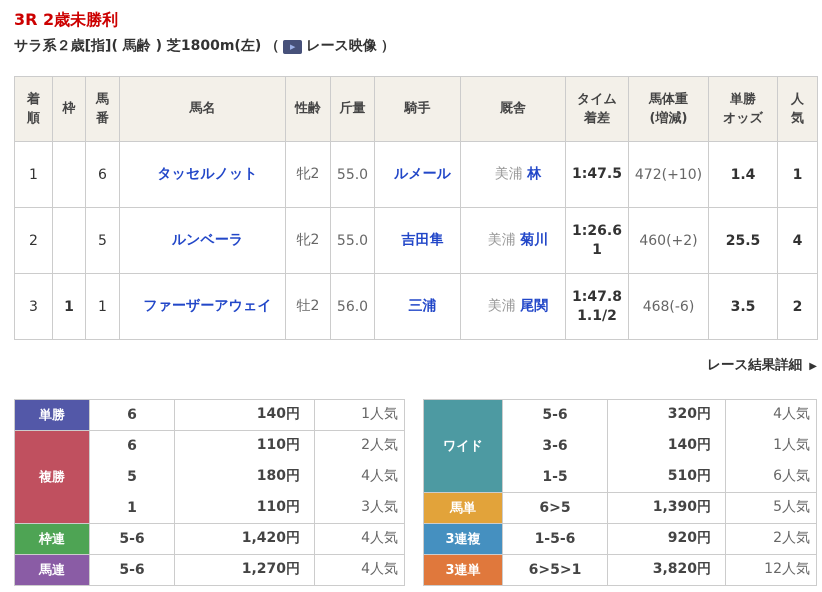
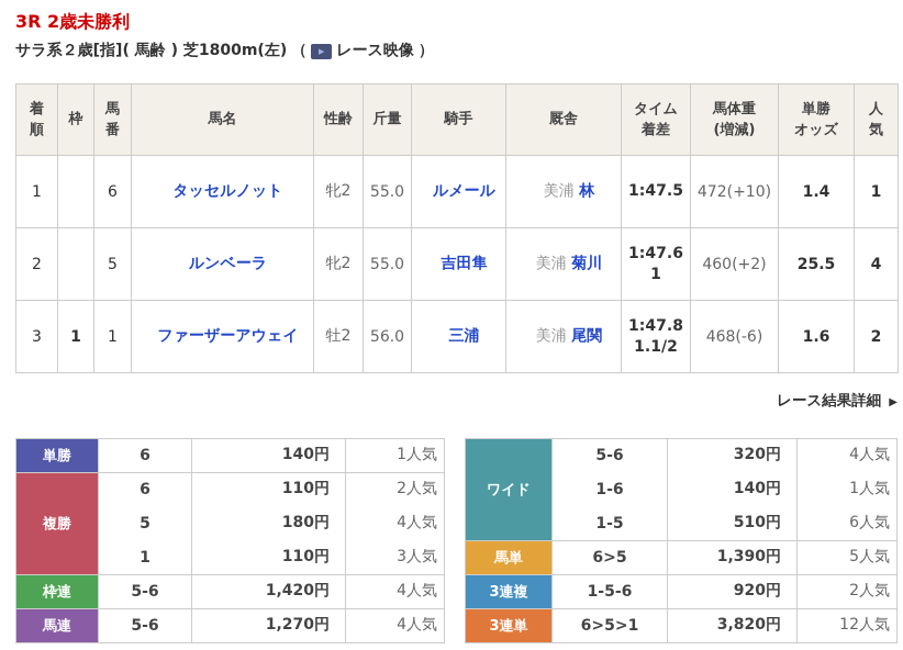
  3R 2歳未勝利
  サラ系２歳[指]( 馬齢 ) 芝1800m(左)
  （
  ▶
  レース映像
  ）
  着 順	枠	馬 番	馬名	性齢	斤量	騎手	厩舎	タイム 着差	馬体重 (増減)	単勝 オッズ	人 気
  1		6	タッセルノット	牝2	55.0	ルメール	美浦 林	1:47.5	472(+10)	1.4	1
- 2		5	ルンベーラ	牝2	55.0	吉田隼	美浦 菊川	1:26.6 1	460(+2)	25.5	4
+ 2		5	ルンベーラ	牝2	55.0	吉田隼	美浦 菊川	1:47.6 1	460(+2)	25.5	4
- 3	1	1	ファーザーアウェイ	牡2	56.0	三浦	美浦 尾関	1:47.8 1.1/2	468(-6)	3.5	2
+ 3	1	1	ファーザーアウェイ	牡2	56.0	三浦	美浦 尾関	1:47.8 1.1/2	468(-6)	1.6	2
  レース結果詳細 ▶
  単勝	6	140円	1人気
  複勝	6	110円	2人気
  5	180円	4人気
  1	110円	3人気
  枠連	5-6	1,420円	4人気
  馬連	5-6	1,270円	4人気
  ワイド	5-6	320円	4人気
- 3-6	140円	1人気
+ 1-6	140円	1人気
  1-5	510円	6人気
  馬単	6>5	1,390円	5人気
  3連複	1-5-6	920円	2人気
  3連単	6>5>1	3,820円	12人気
